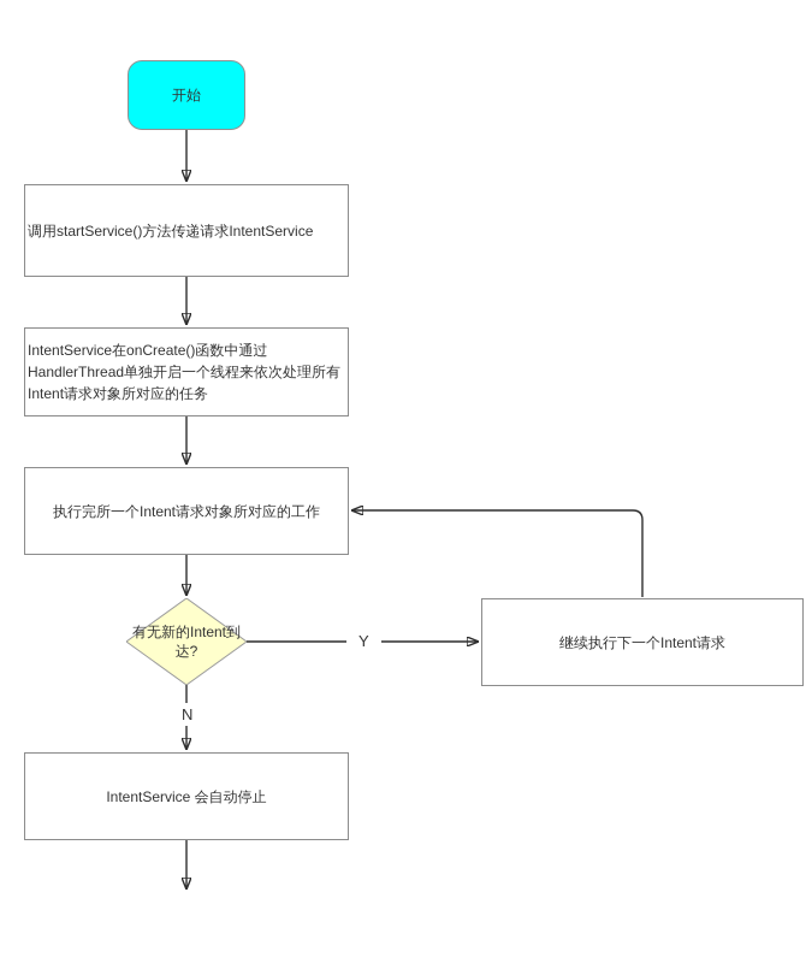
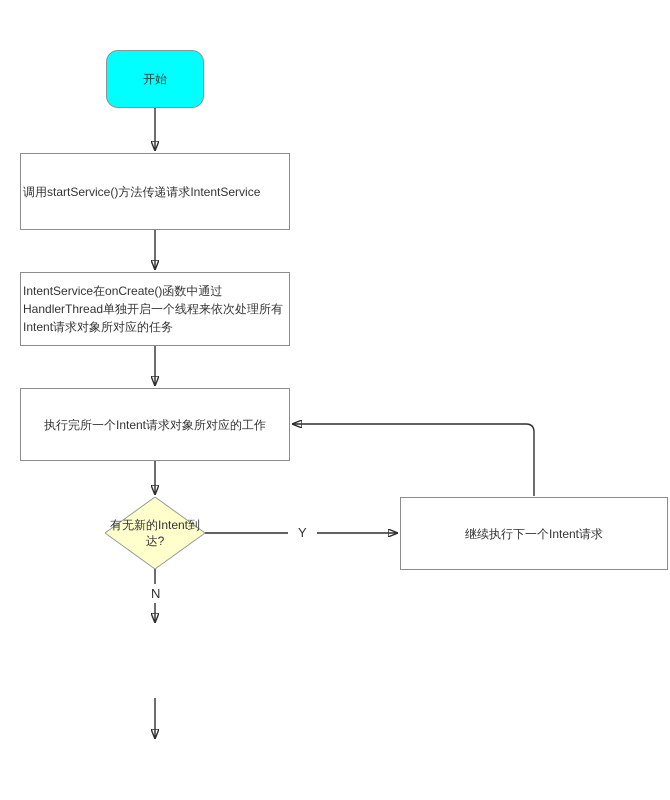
  开始
  调用startService()方法传递请求IntentService
  IntentService在onCreate()函数中通过HandlerThread单独开启一个线程来依次处理所有Intent请求对象所对应的任务
  执行完所一个Intent请求对象所对应的工作
  有无新的Intent到达?
  继续执行下一个Intent请求
- IntentService 会自动停止
  Y
  N
